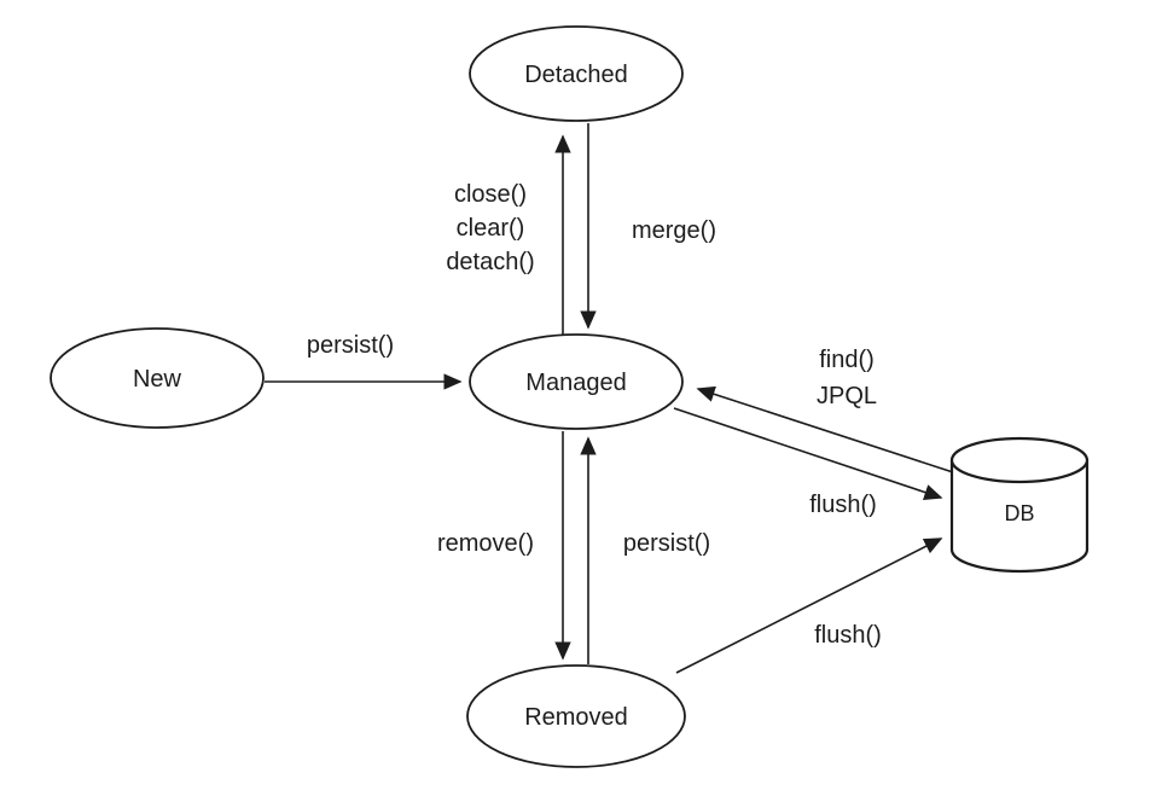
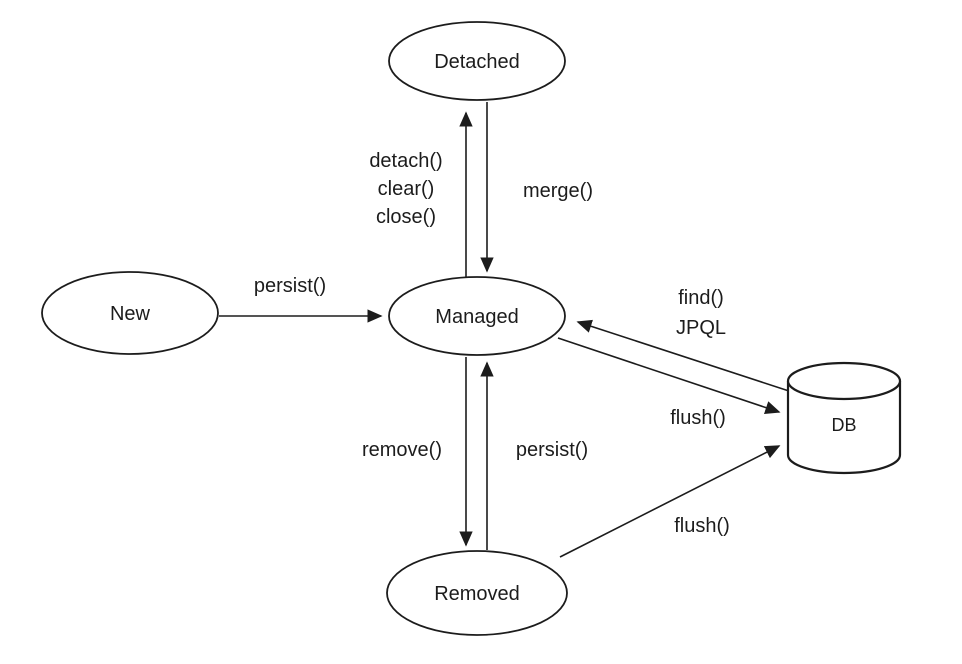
  persist()
- close()
+ detach()
  clear()
- detach()
+ close()
  merge()
  find()
  JPQL
  flush()
  remove()
  persist()
  flush()
  Detached
  New
  Managed
  Removed
  DB
